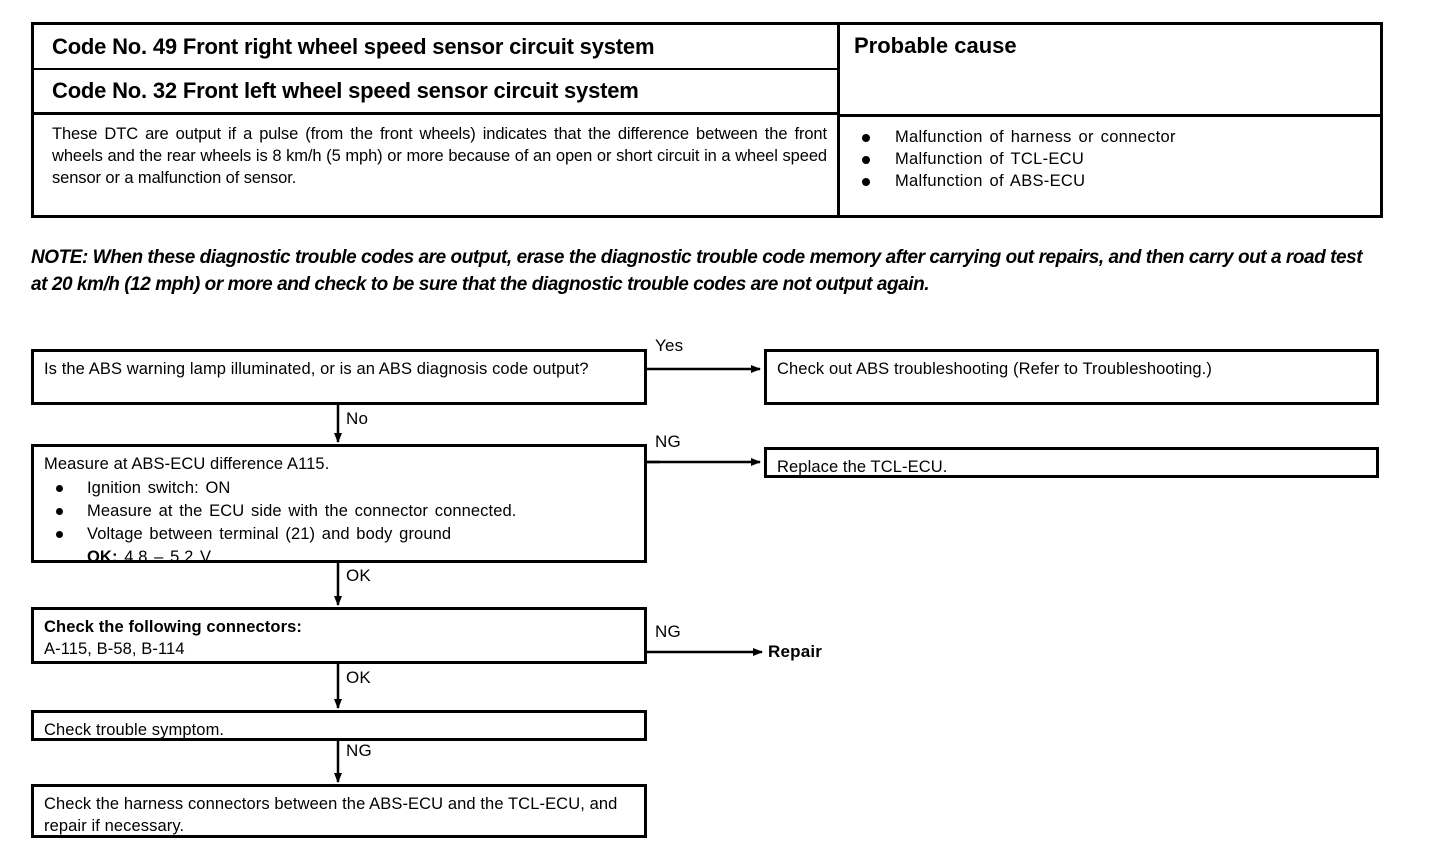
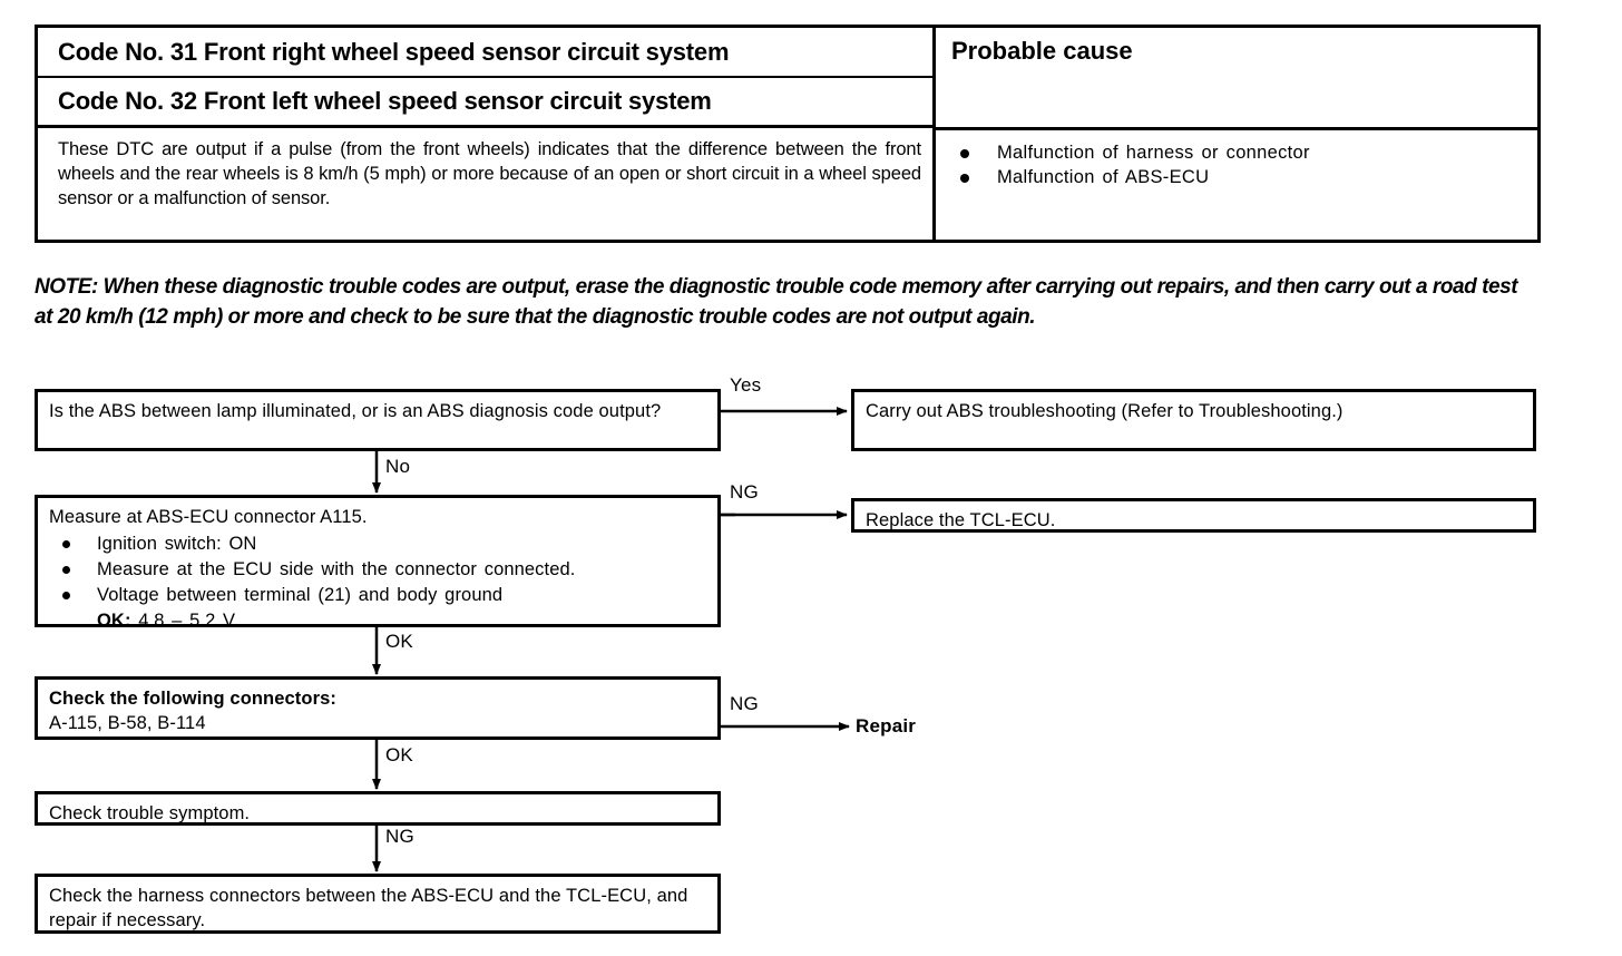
- Code No. 49 Front right wheel speed sensor circuit system
+ Code No. 31 Front right wheel speed sensor circuit system
  Code No. 32 Front left wheel speed sensor circuit system
  These DTC are output if a pulse (from the front wheels) indicates that the difference between the front wheels and the rear wheels is 8 km/h (5 mph) or more because of an open or short circuit in a wheel speed sensor or a malfunction of sensor.
  Probable cause
  Malfunction of harness or connector
- Malfunction of TCL-ECU
  Malfunction of ABS-ECU
  NOTE: When these diagnostic trouble codes are output, erase the diagnostic trouble code memory after carrying out repairs, and then carry out a road test at 20 km/h (12 mph) or more and check to be sure that the diagnostic trouble codes are not output again.
- Is the ABS warning lamp illuminated, or is an ABS diagnosis code output?
+ Is the ABS between lamp illuminated, or is an ABS diagnosis code output?
  Yes
- Check out ABS troubleshooting (Refer to Troubleshooting.)
+ Carry out ABS troubleshooting (Refer to Troubleshooting.)
  No
- Measure at ABS-ECU difference A115.
+ Measure at ABS-ECU connector A115.
  Ignition switch: ON
  Measure at the ECU side with the connector connected.
  Voltage between terminal (21) and body ground
  OK: 4.8 – 5.2 V
  NG
  Replace the TCL-ECU.
  OK
  Check the following connectors:
  A-115, B-58, B-114
  NG
  Repair
  OK
  Check trouble symptom.
  NG
  Check the harness connectors between the ABS-ECU and the TCL-ECU, and repair if necessary.
